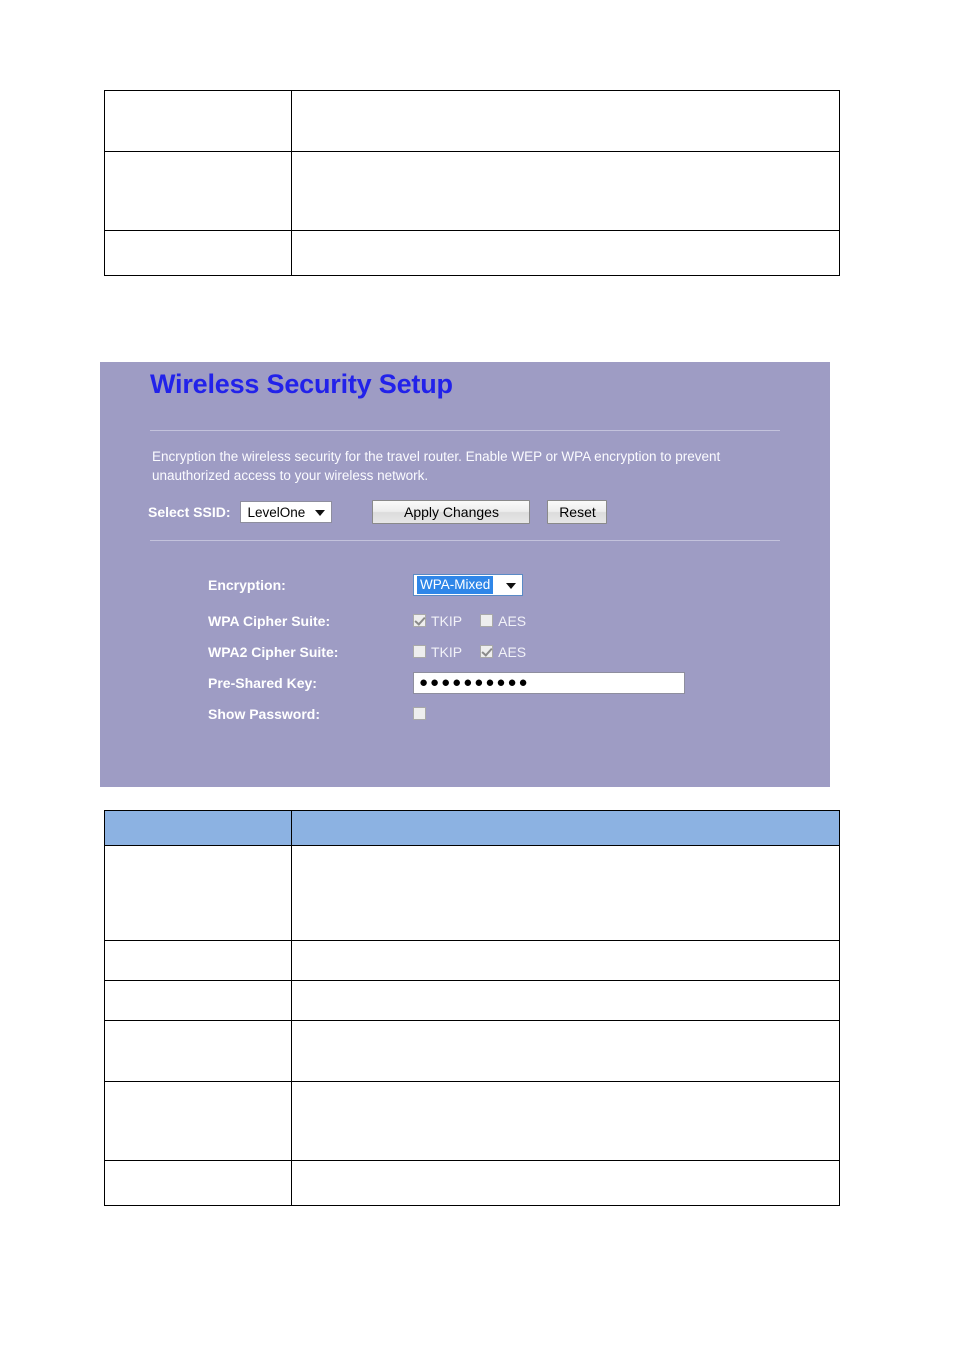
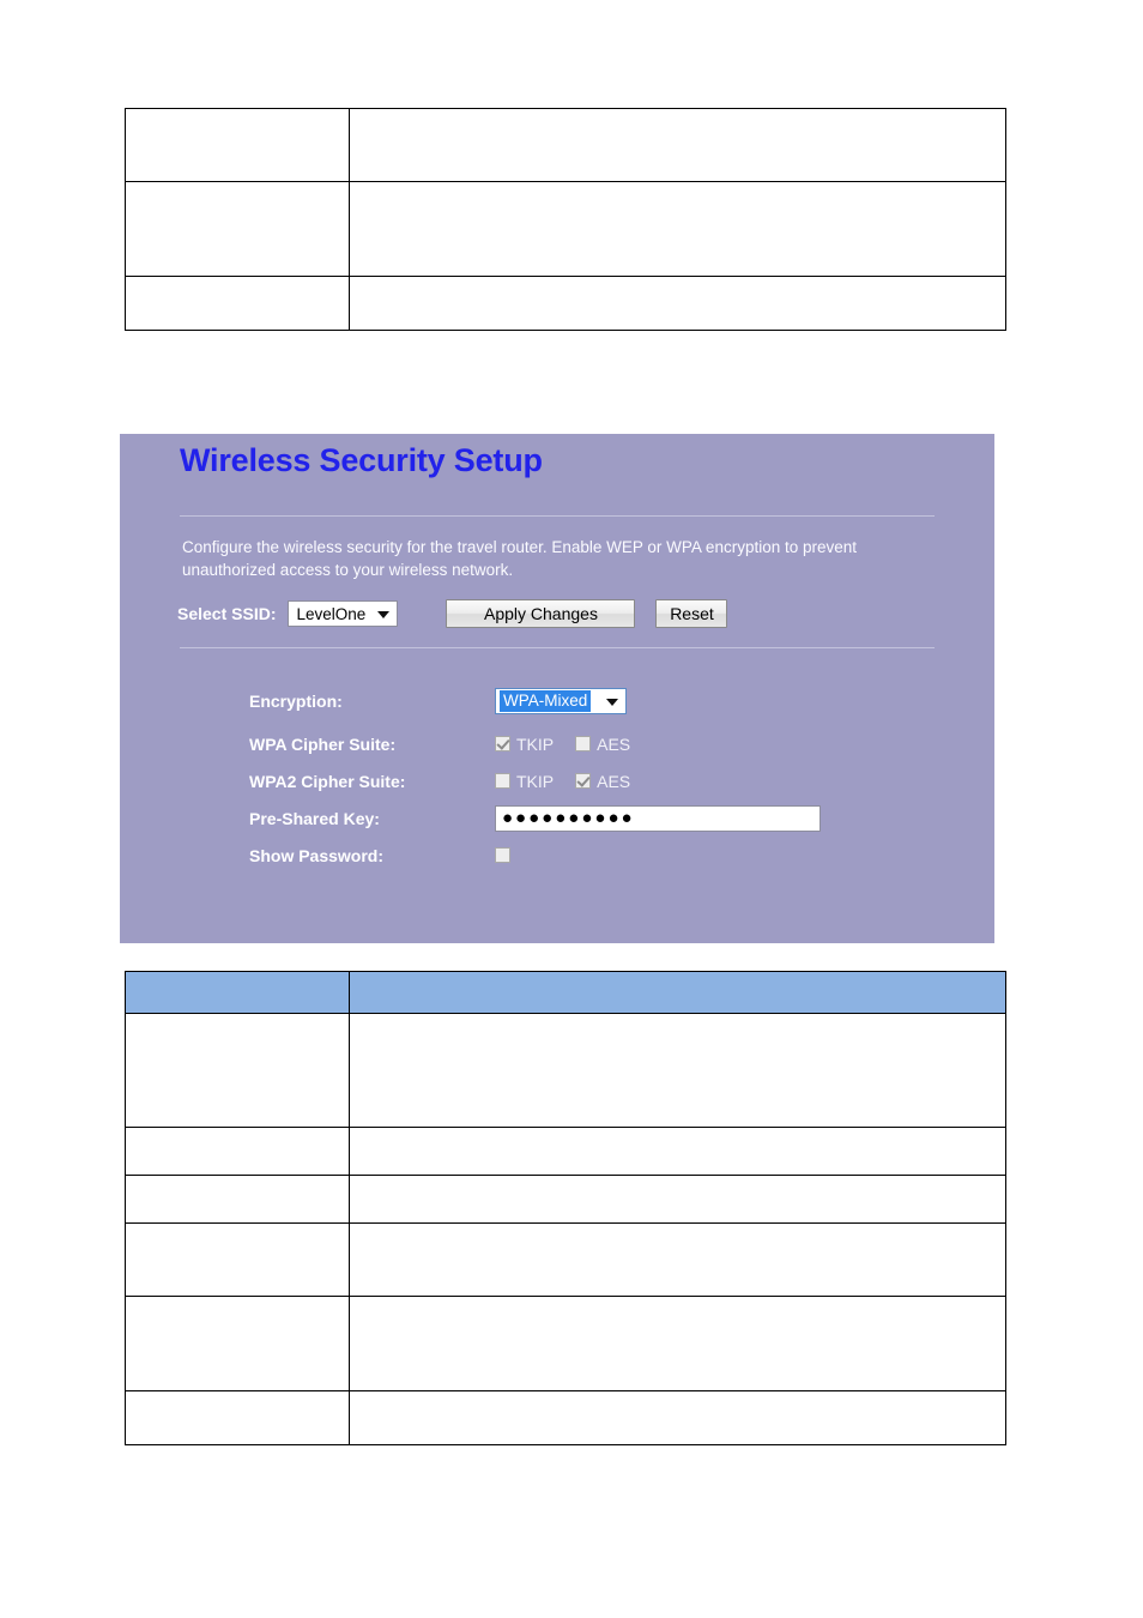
  Wireless Security Setup
- Encryption the wireless security for the travel router. Enable WEP or WPA encryption to prevent unauthorized access to your wireless network.
+ Configure the wireless security for the travel router. Enable WEP or WPA encryption to prevent unauthorized access to your wireless network.
  Select SSID:
  LevelOne
  Apply Changes
  Reset
  Encryption:
  WPA-Mixed
  WPA Cipher Suite:
  TKIP
  AES
  WPA2 Cipher Suite:
  TKIP
  AES
  Pre-Shared Key:
  ●●●●●●●●●●
  Show Password:
